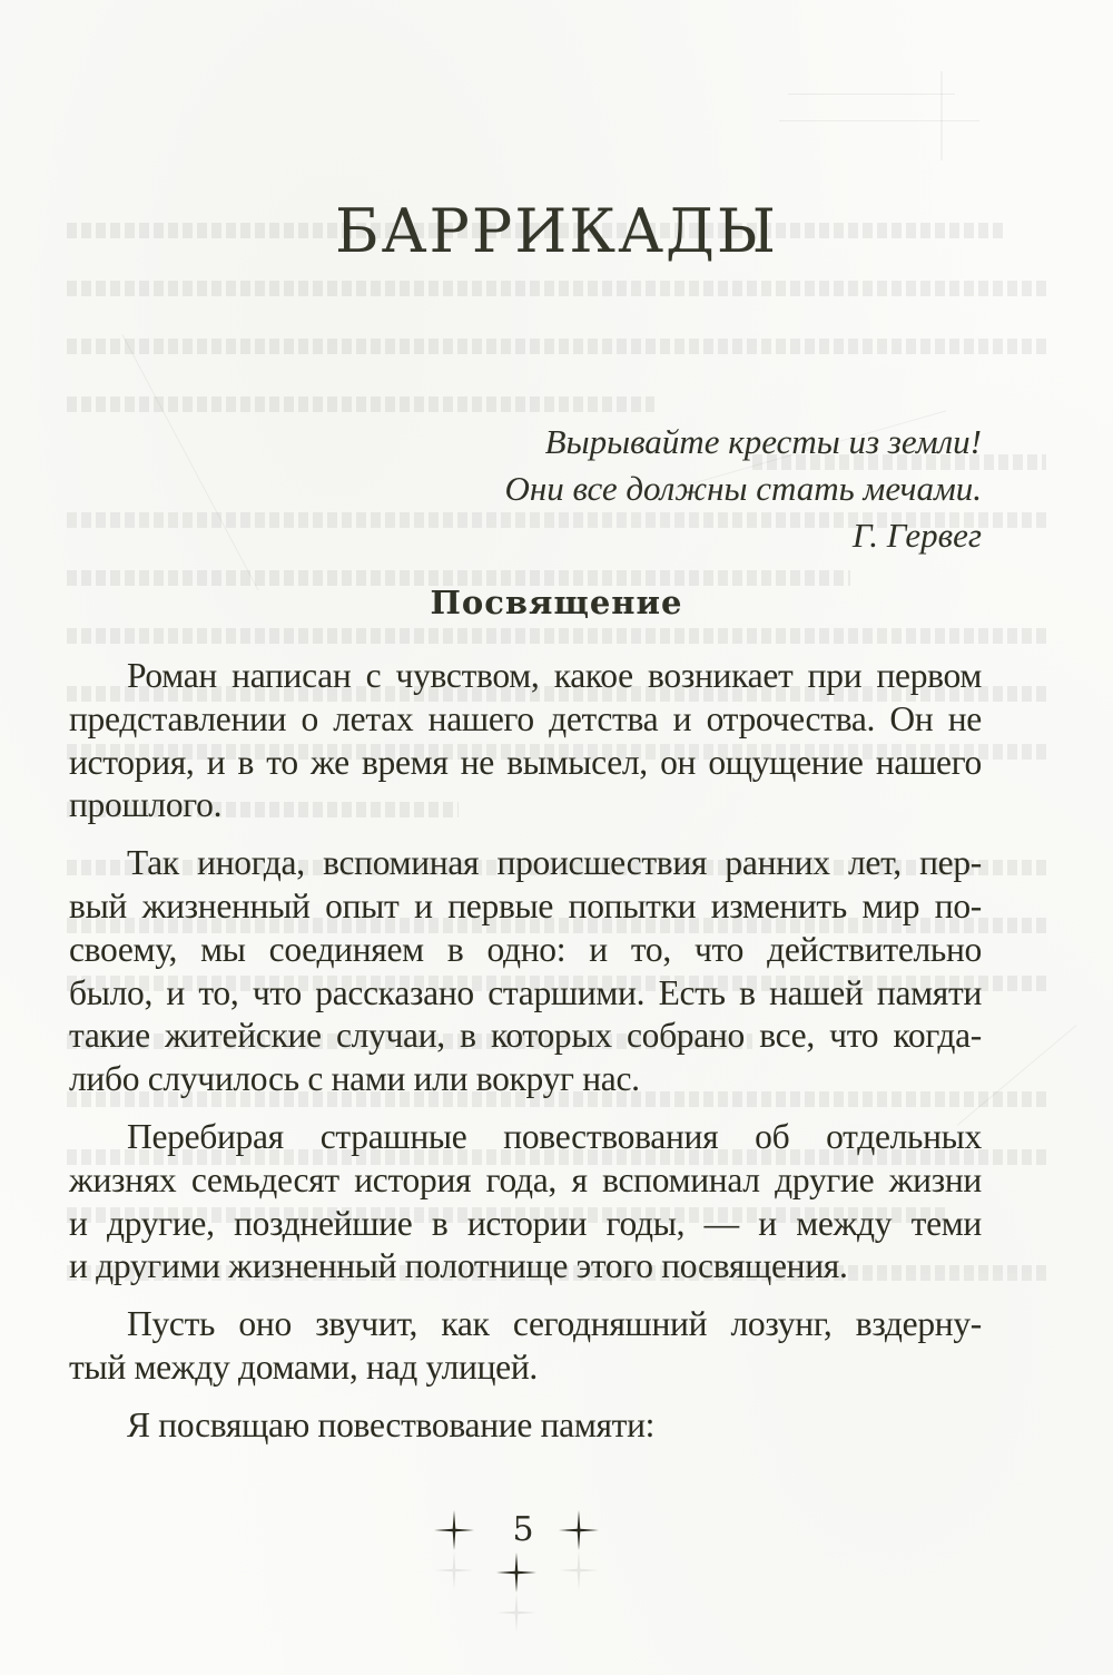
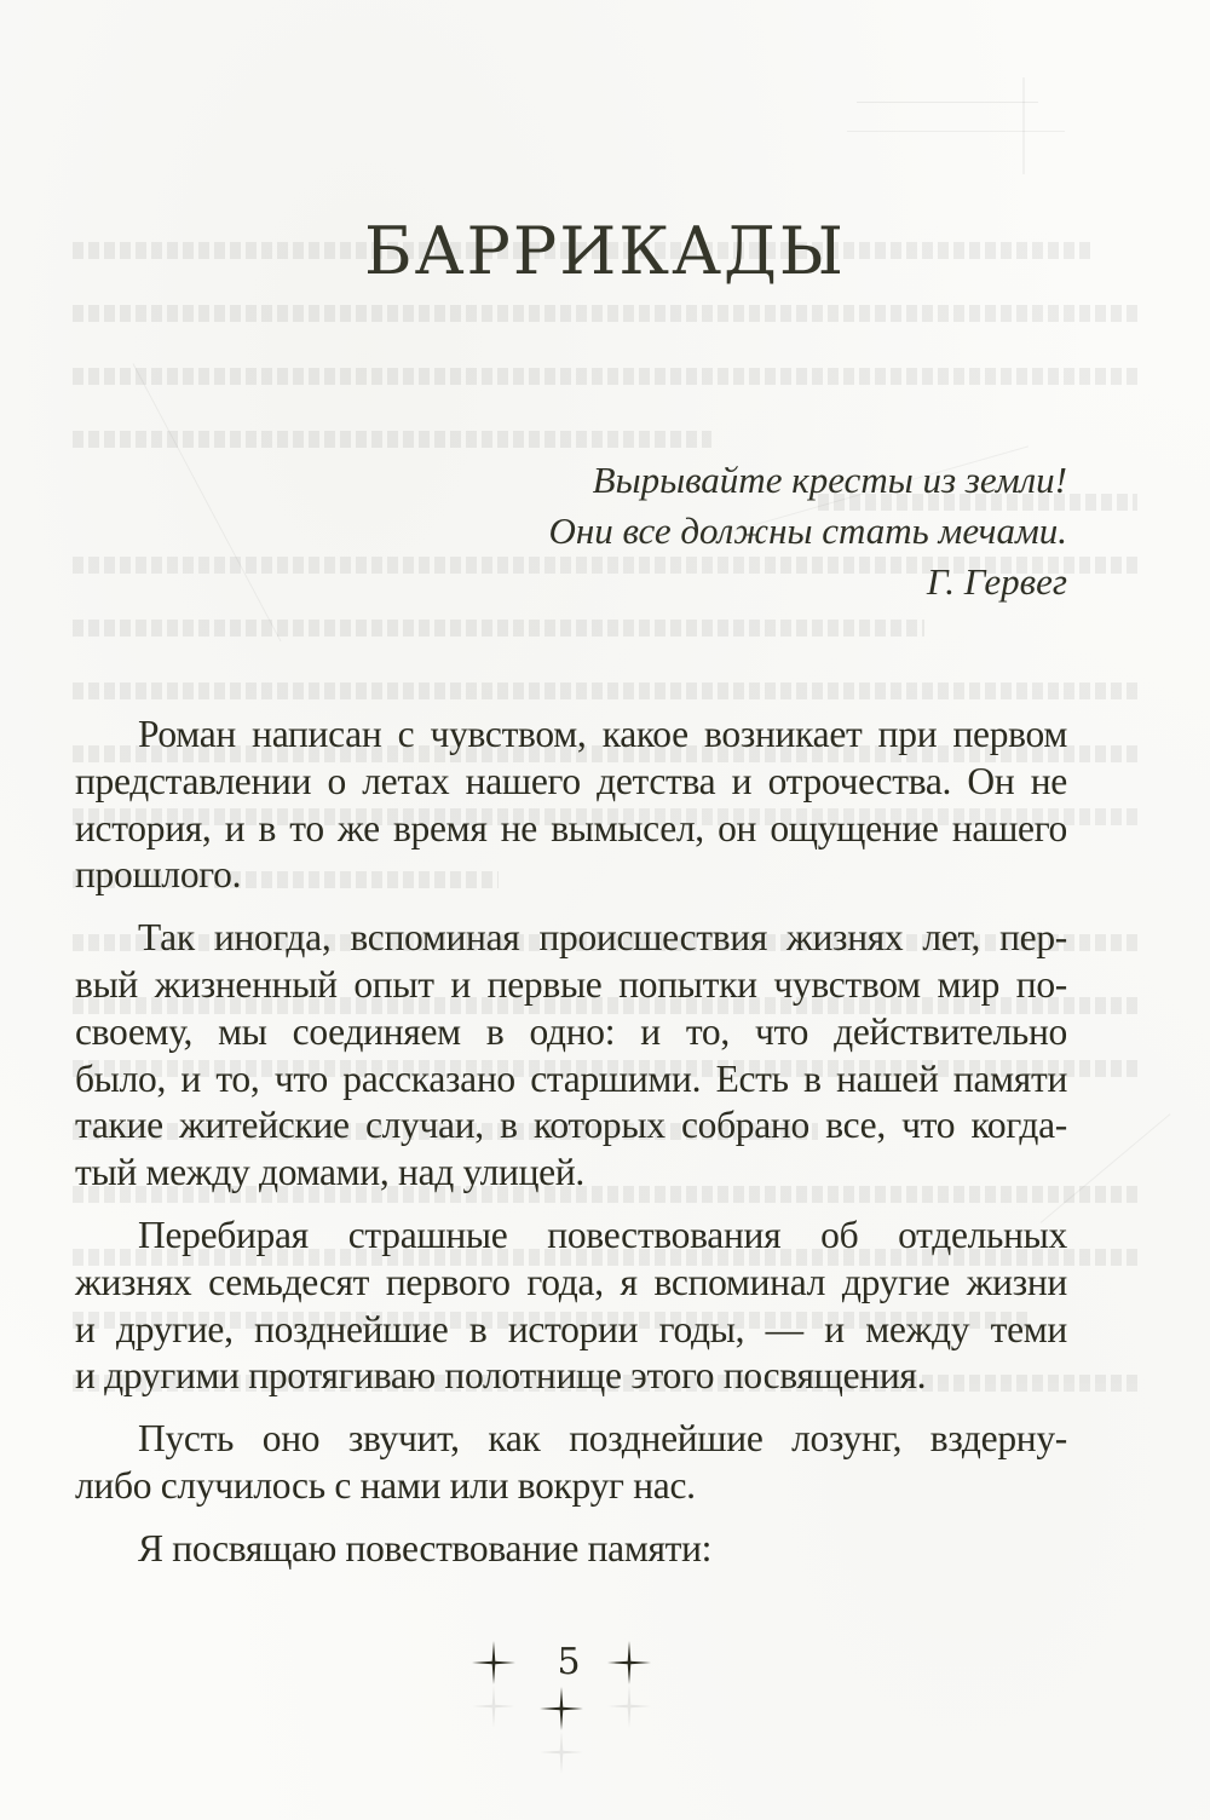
  БАРРИКАДЫ
  Вырывайте кресты из земли!
  Они все должны стать мечами.
  Г. Гервег
- Посвящение
  Роман написан с чувством, какое возникает при первом
  представлении о летах нашего детства и отрочества. Он не
  история, и в то же время не вымысел, он ощущение нашего
  прошлого.
- Так иногда, вспоминая происшествия ранних лет, пер-
+ Так иногда, вспоминая происшествия жизнях лет, пер-
- вый жизненный опыт и первые попытки изменить мир по-
+ вый жизненный опыт и первые попытки чувством мир по-
  своему, мы соединяем в одно: и то, что действительно
  было, и то, что рассказано старшими. Есть в нашей памяти
  такие житейские случаи, в которых собрано все, что когда-
- либо случилось с нами или вокруг нас.
+ тый между домами, над улицей.
  Перебирая страшные повествования об отдельных
- жизнях семьдесят история года, я вспоминал другие жизни
+ жизнях семьдесят первого года, я вспоминал другие жизни
  и другие, позднейшие в истории годы, — и между теми
- и другими жизненный полотнище этого посвящения.
+ и другими протягиваю полотнище этого посвящения.
- Пусть оно звучит, как сегодняшний лозунг, вздерну-
+ Пусть оно звучит, как позднейшие лозунг, вздерну-
- тый между домами, над улицей.
+ либо случилось с нами или вокруг нас.
  Я посвящаю повествование памяти:
  5
